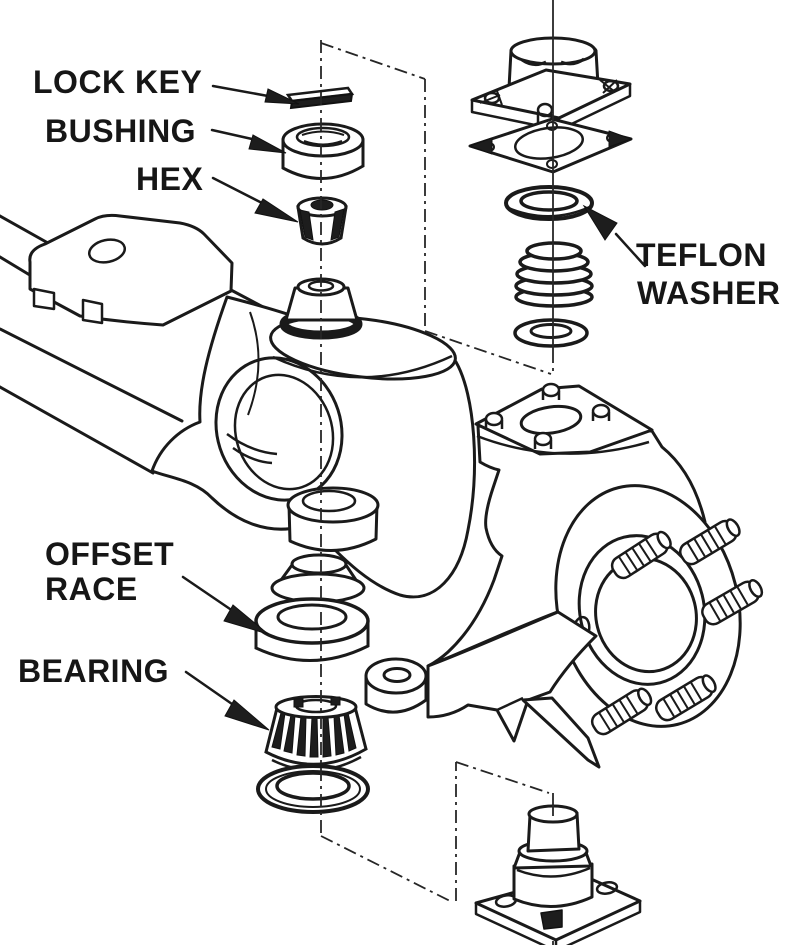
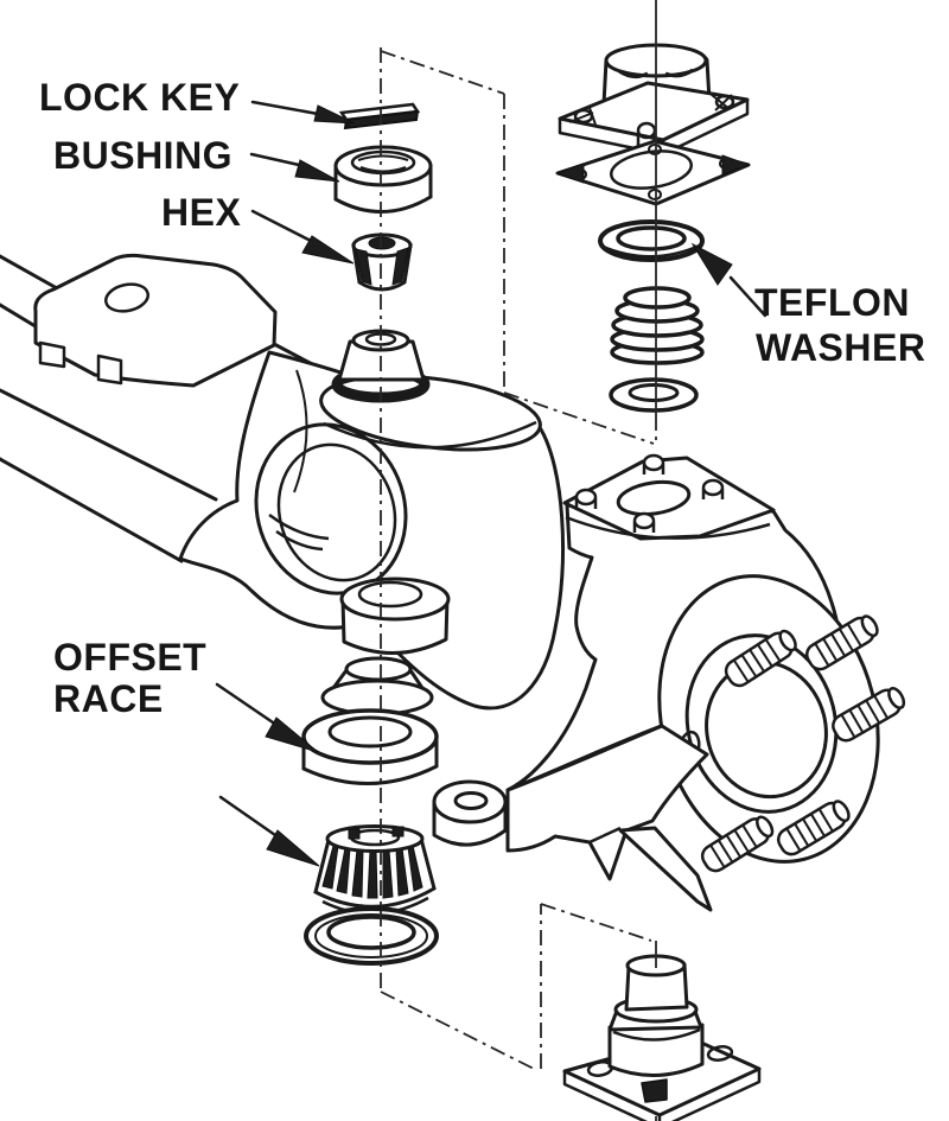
  LOCK KEY
  BUSHING
  HEX
  TEFLON
  WASHER
  OFFSET
  RACE
- BEARING
